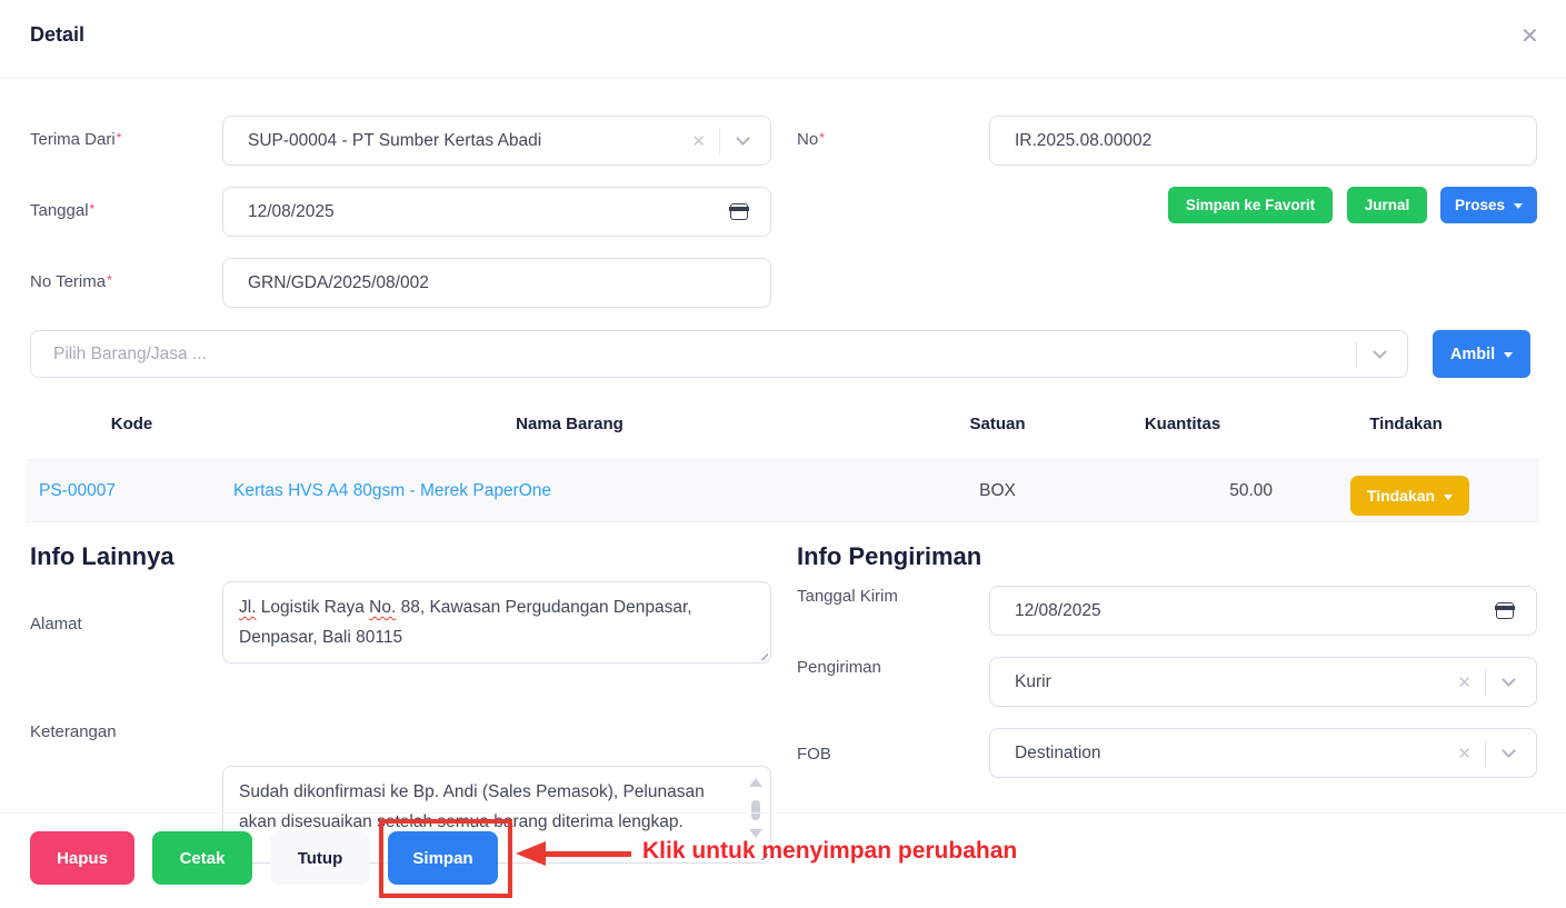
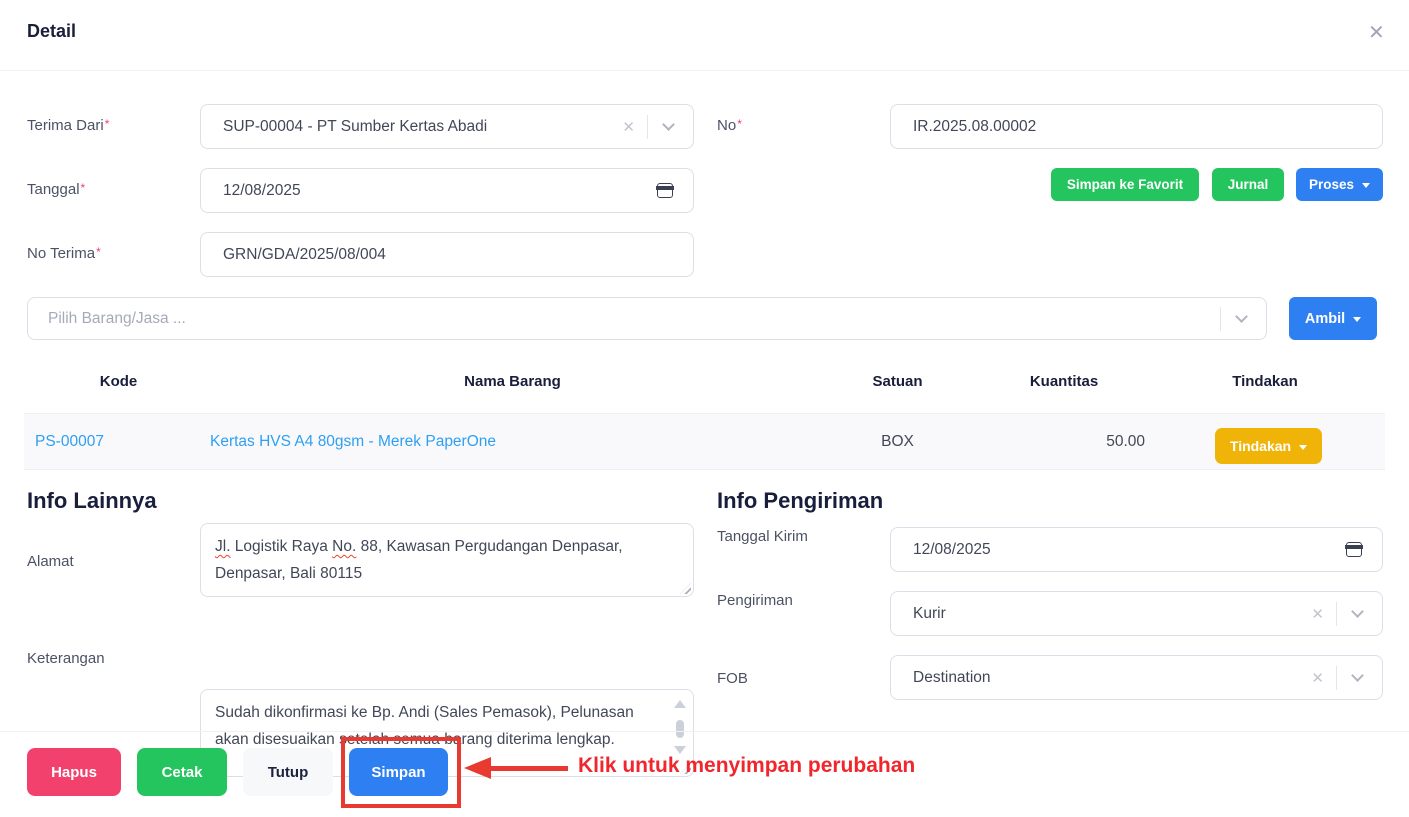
  Detail
  ✕
  Terima Dari*
  Tanggal*
  No Terima*
  SUP-00004 - PT Sumber Kertas Abadi
  ✕
  12/08/2025
- GRN/GDA/2025/08/002
+ GRN/GDA/2025/08/004
  No*
  IR.2025.08.00002
  Simpan ke Favorit
  Jurnal
  Proses
  Pilih Barang/Jasa ...
  Ambil
  Kode
  Nama Barang
  Satuan
  Kuantitas
  Tindakan
  PS-00007
  Kertas HVS A4 80gsm - Merek PaperOne
  BOX
  50.00
  Tindakan
  Info Lainnya
  Alamat
  Jl. Logistik Raya No. 88, Kawasan Pergudangan Denpasar, Denpasar, Bali 80115
  Keterangan
  Sudah dikonfirmasi ke Bp. Andi (Sales Pemasok), Pelunasan akan disesuaikan setelah semua barang diterima lengkap.
  Info Pengiriman
  Tanggal Kirim
  12/08/2025
  Pengiriman
  Kurir
  ✕
  FOB
  Destination
  ✕
  Hapus
  Cetak
  Tutup
  Simpan
  Klik untuk menyimpan perubahan
